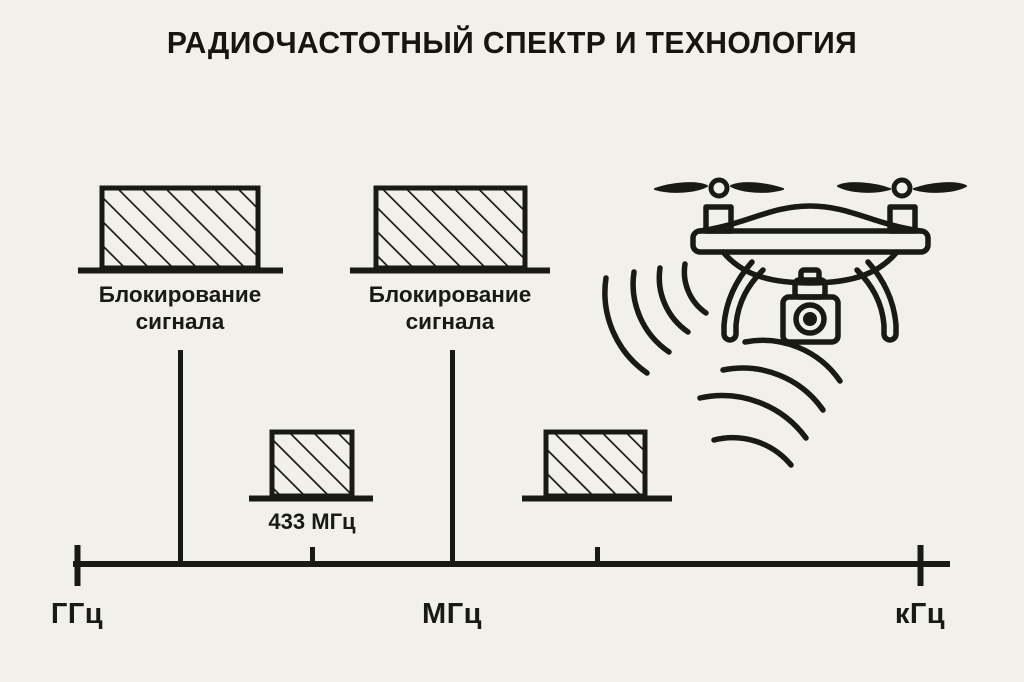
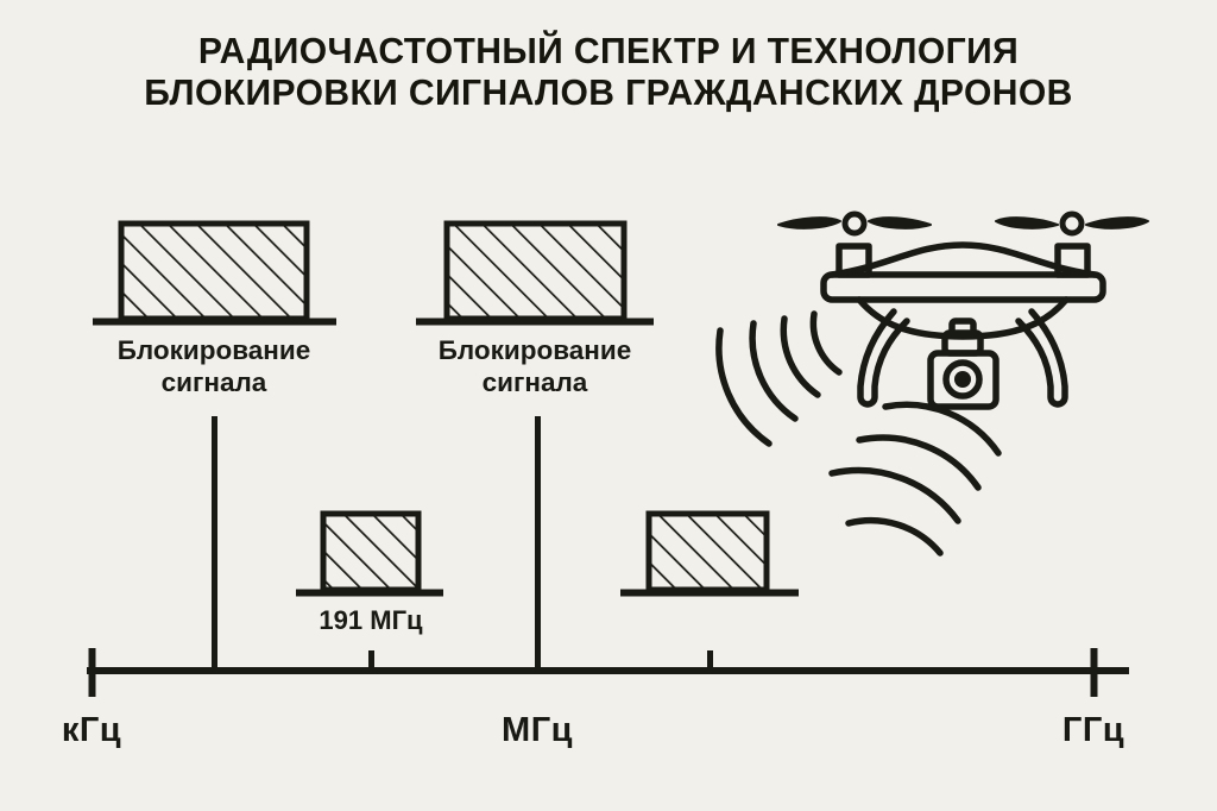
  РАДИОЧАСТОТНЫЙ СПЕКТР И ТЕХНОЛОГИЯ
+ БЛОКИРОВКИ СИГНАЛОВ ГРАЖДАНСКИХ ДРОНОВ
  Блокирование
  сигнала
  Блокирование
  сигнала
- 433 МГц
+ 191 МГц
- ГГц
+ кГц
  МГц
- кГц
+ ГГц
